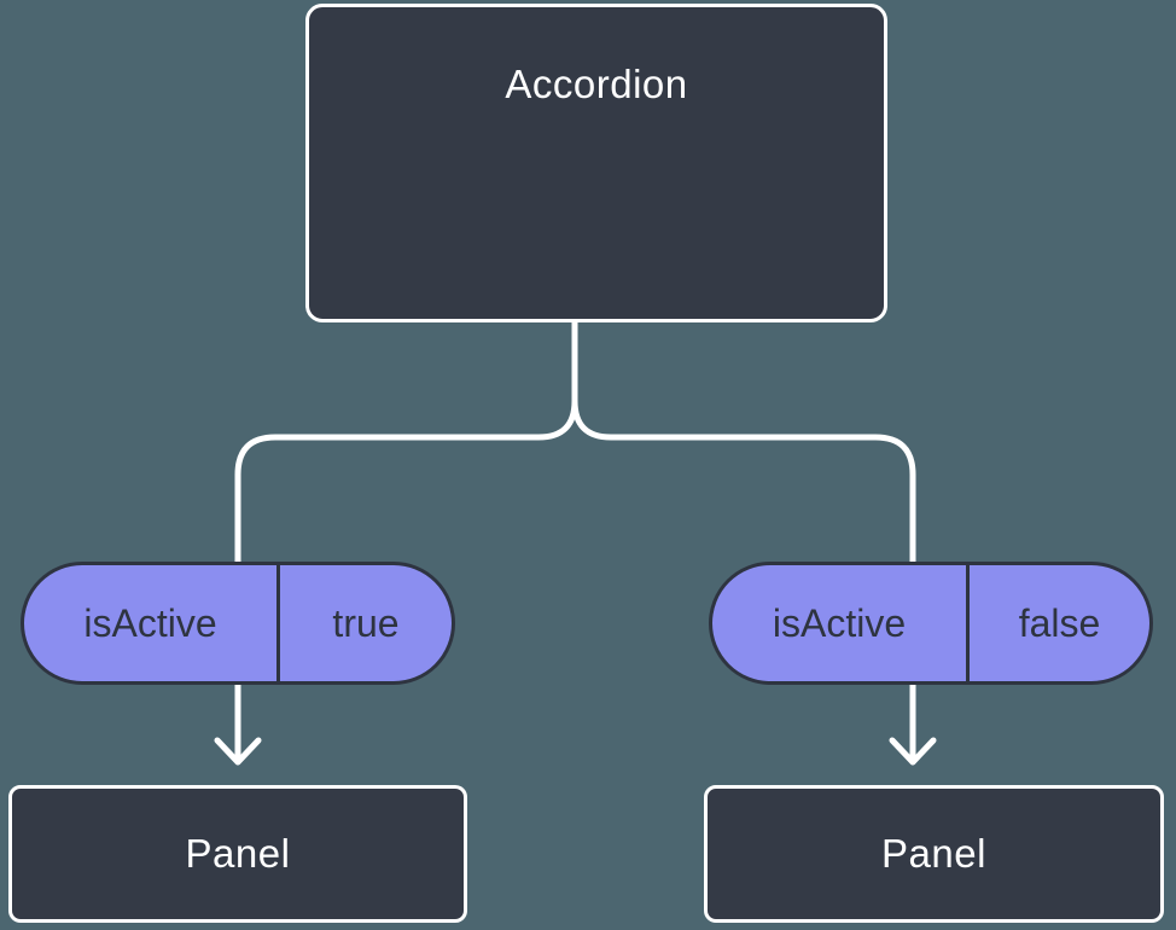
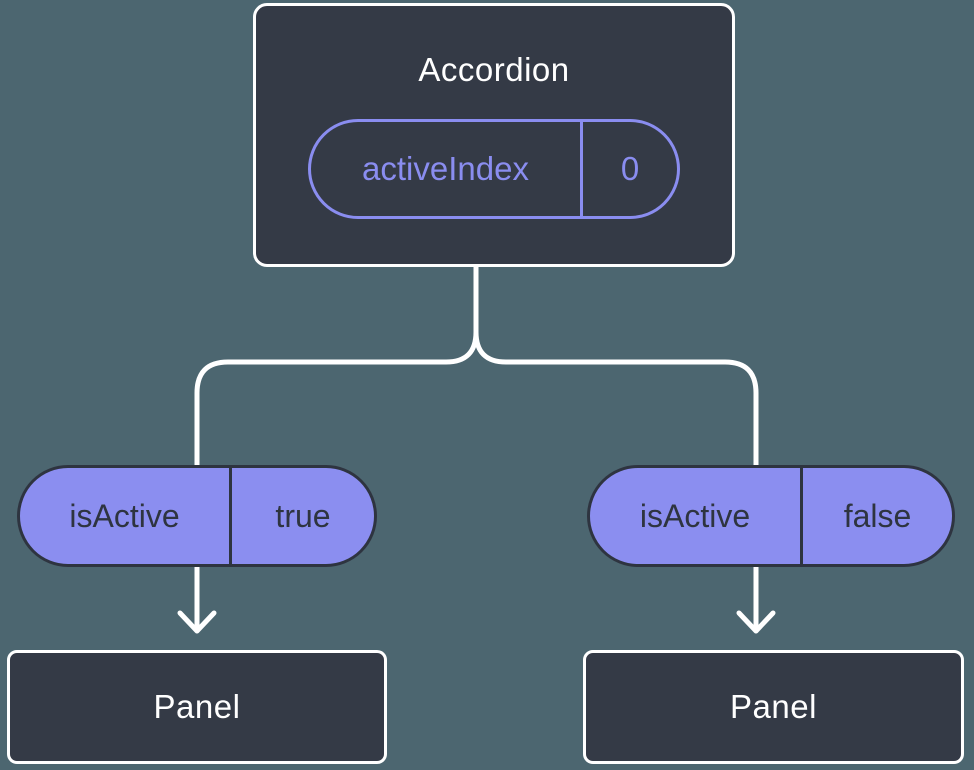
  Accordion
+ activeIndex
+ 0
  isActive
  true
  isActive
  false
  Panel
  Panel
